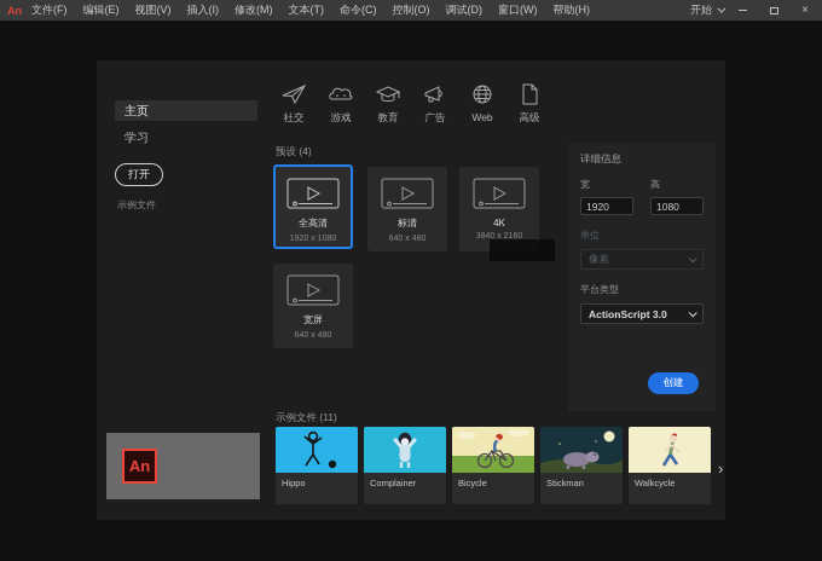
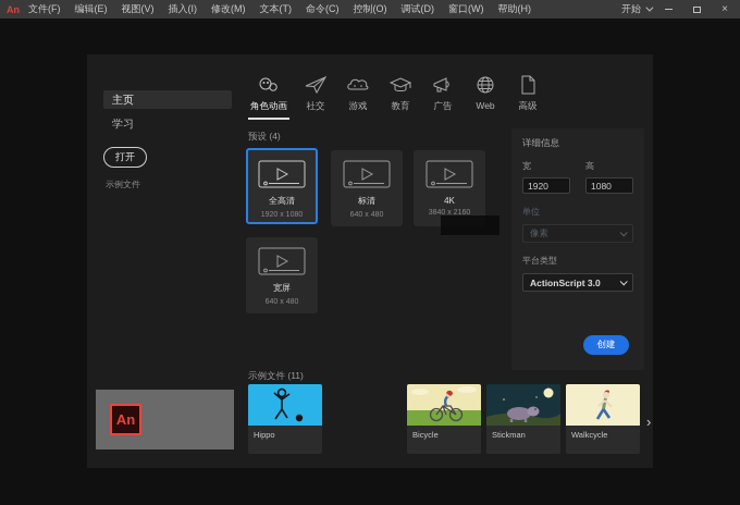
  An
  文件(F)
  编辑(E)
  视图(V)
  插入(I)
  修改(M)
  文本(T)
  命令(C)
  控制(O)
  调试(D)
  窗口(W)
  帮助(H)
  开始
  ×
  主页
  学习
  打开
  示例文件
  An
+ 角色动画
  社交
  游戏
  教育
  广告
  Web
  高级
  预设 (4)
  全高清
  标清
  4K
  宽屏
  详细信息
  宽
  1920
  高
  1080
  单位
  像素
  平台类型
  ActionScript 3.0
  创建
  示例文件 (11)
  Hippo
- Complainer
  Bicycle
  Stickman
  Walkcycle
  ›
